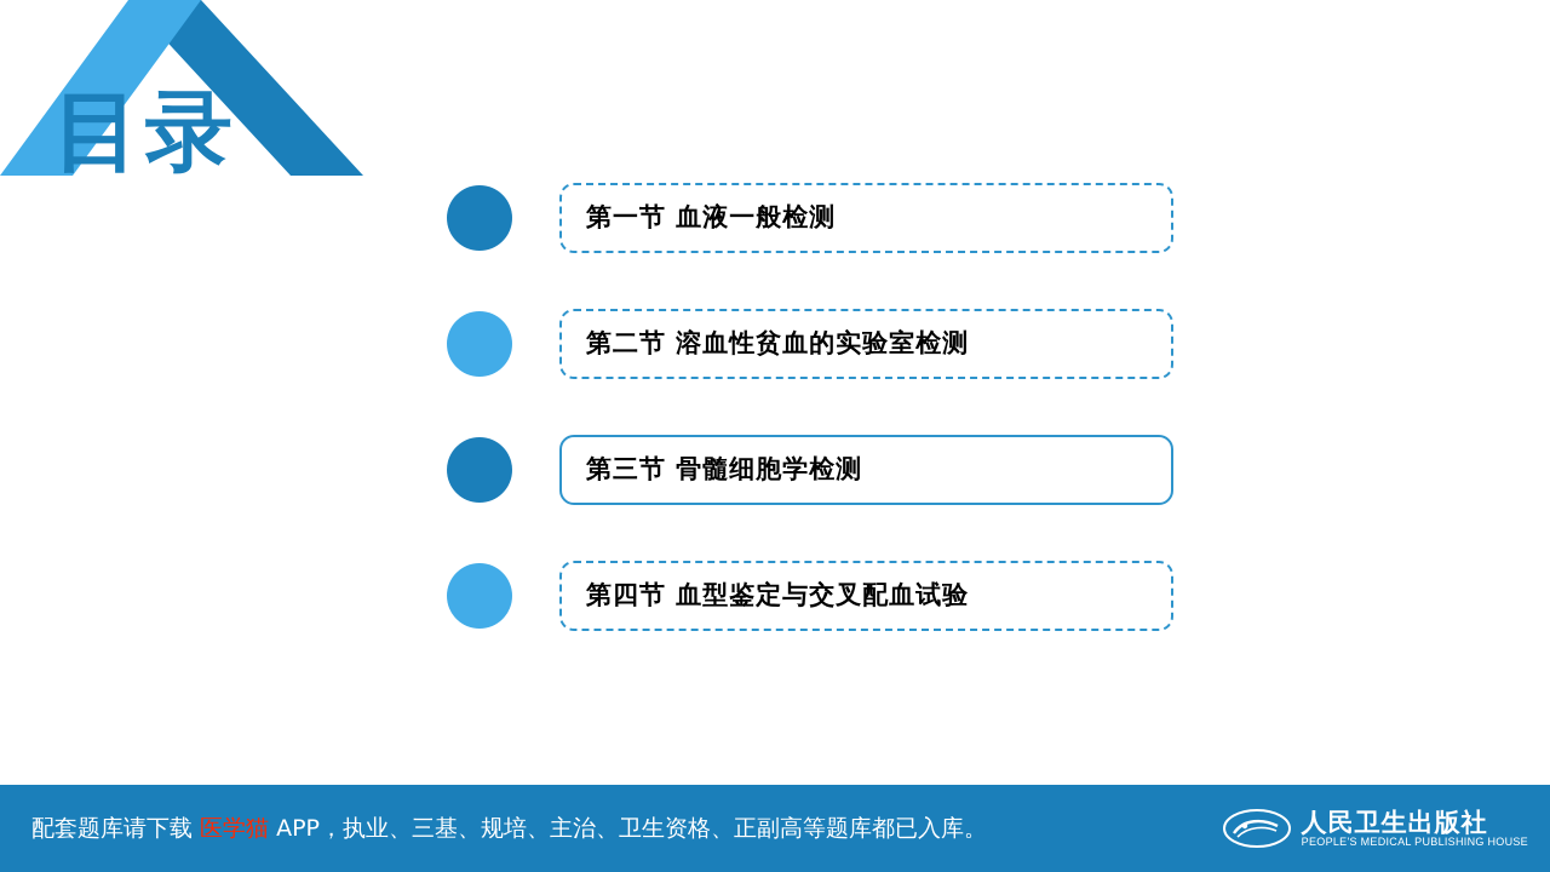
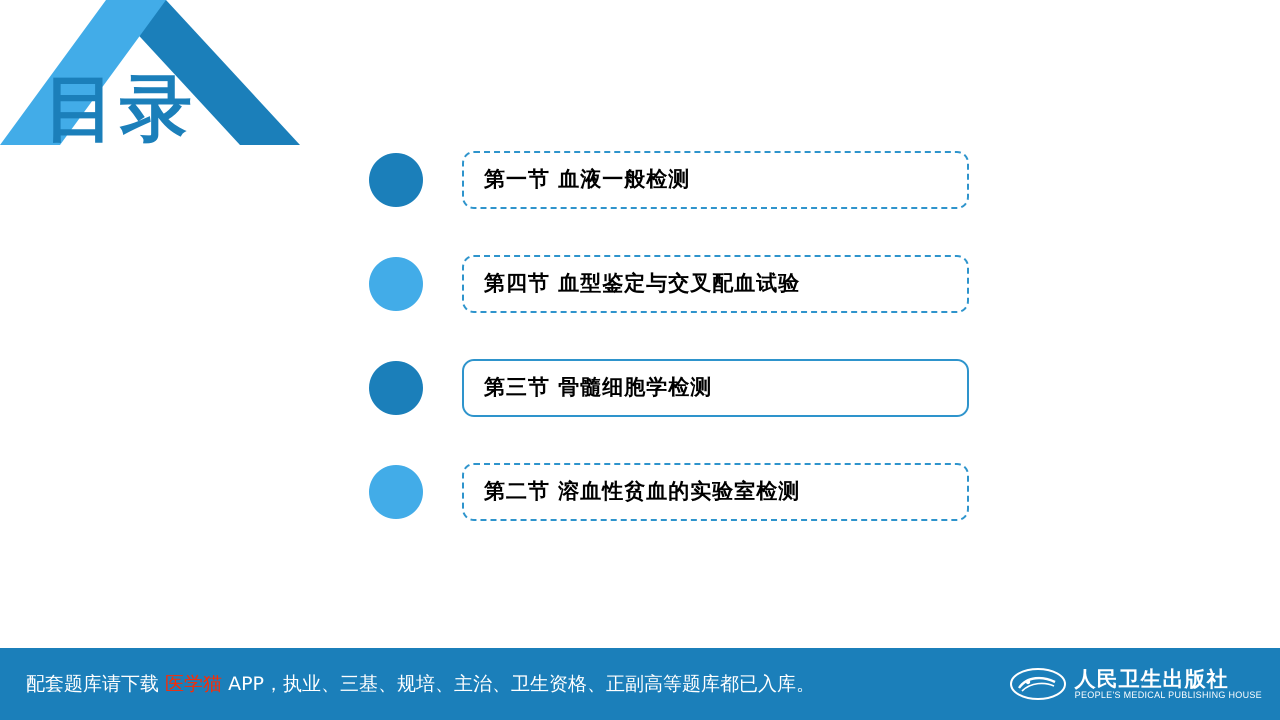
  目录
  第一节 血液一般检测
- 第二节 溶血性贫血的实验室检测
+ 第四节 血型鉴定与交叉配血试验
  第三节 骨髓细胞学检测
- 第四节 血型鉴定与交叉配血试验
+ 第二节 溶血性贫血的实验室检测
  配套题库请下载 医学猫 APP，执业、三基、规培、主治、卫生资格、正副高等题库都已入库。
  人民卫生出版社
  PEOPLE'S MEDICAL PUBLISHING HOUSE
